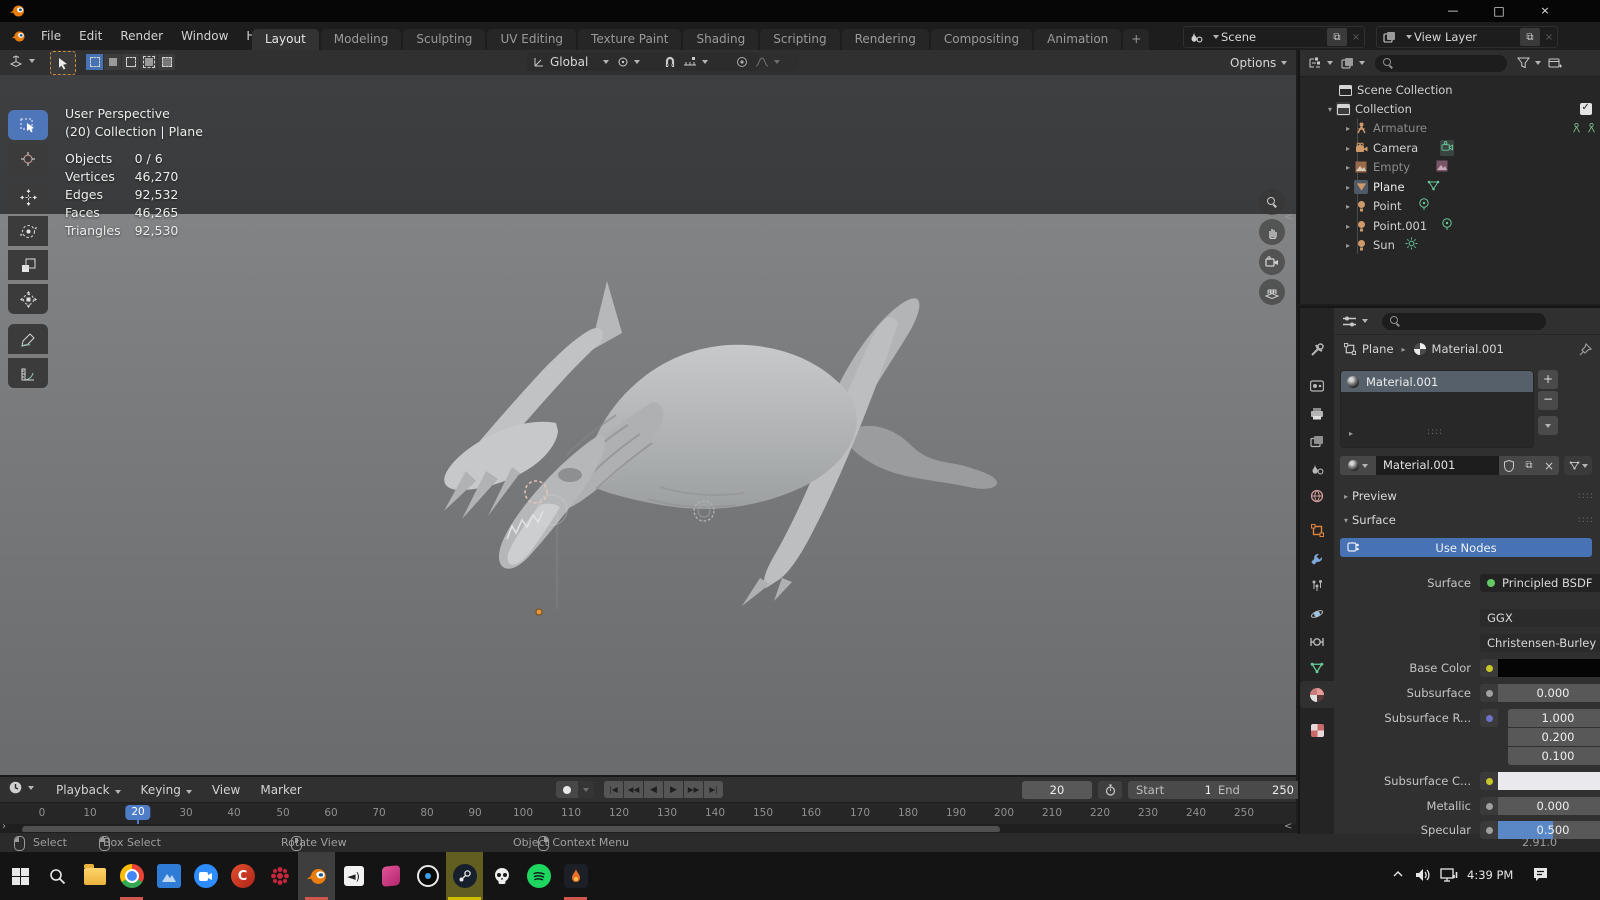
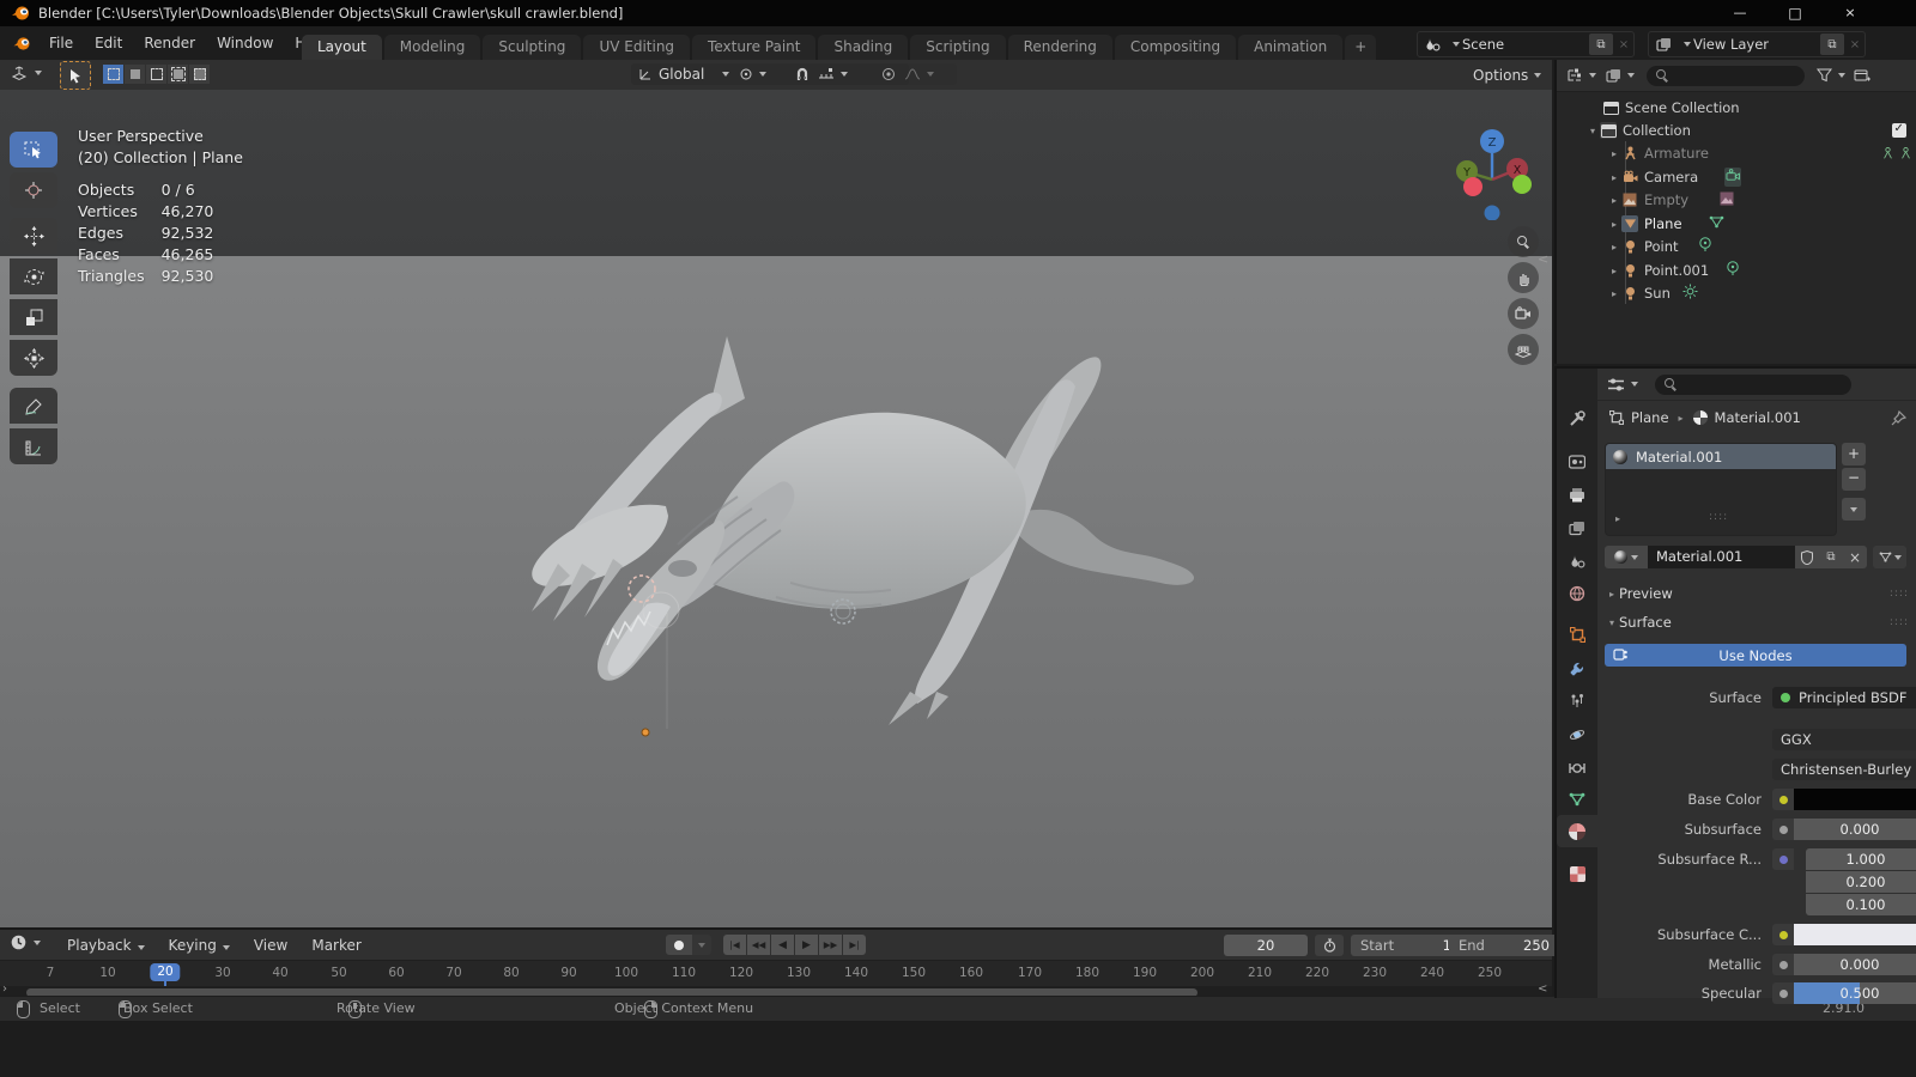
+ Blender [C:\Users\Tyler\Downloads\Blender Objects\Skull Crawler\skull crawler.blend]
  —
  □
  ×
  File
  Edit
  Render
  Window
  Layout
  Modeling
  Sculpting
  UV Editing
  Texture Paint
  Shading
  Scripting
  Rendering
  Compositing
  Animation
  +
  Scene
  ⧉
  ×
  View Layer
  ⧉
  ×
  Global
  Options
  User Perspective
  (20) Collection | Plane
  Objects	0 / 6
  Vertices	46,270
  Edges	92,532
  Faces	46,265
  Triangles	92,530
+ Z
+ X
+ Y
  <
  Playback
  Keying
  View
  Marker
  |◀
  ◀◀
  ◀
  ▶
  ▶▶
  ▶|
  20
  Start
  1
  End
  250
- 0
+ 7
  10
  30
  40
  50
  60
  70
  80
  90
  100
  110
  120
  130
  140
  150
  160
  170
  180
  190
  200
  210
  220
  230
  240
  250
  20
  ›
  <
  Select
  Box Select
  Rotate View
  Object Context Menu
  2.91.0
- C
- ◄)
- 4:39 PM
  Scene Collection
  ▾
  Collection
  ▸
  Armature
  ▸
  Camera
  ▸
  Empty
  ▸
  Plane
  ▸
  Point
  ▸
  Point.001
  ▸
  Sun
  Plane
  ▸
  Material.001
  Material.001
  ▸
  ::::
  +
  −
  Material.001
  ⧉
  ×
  ▸
  Preview
  ::::
  ▾
  Surface
  ::::
  Use Nodes
  Surface
  Principled BSDF
  GGX
  Christensen-Burley
  Base Color
  Subsurface
  0.000
  Subsurface R...
  1.000
  0.200
  0.100
  Subsurface C...
  Metallic
  0.000
  Specular
  0.500
